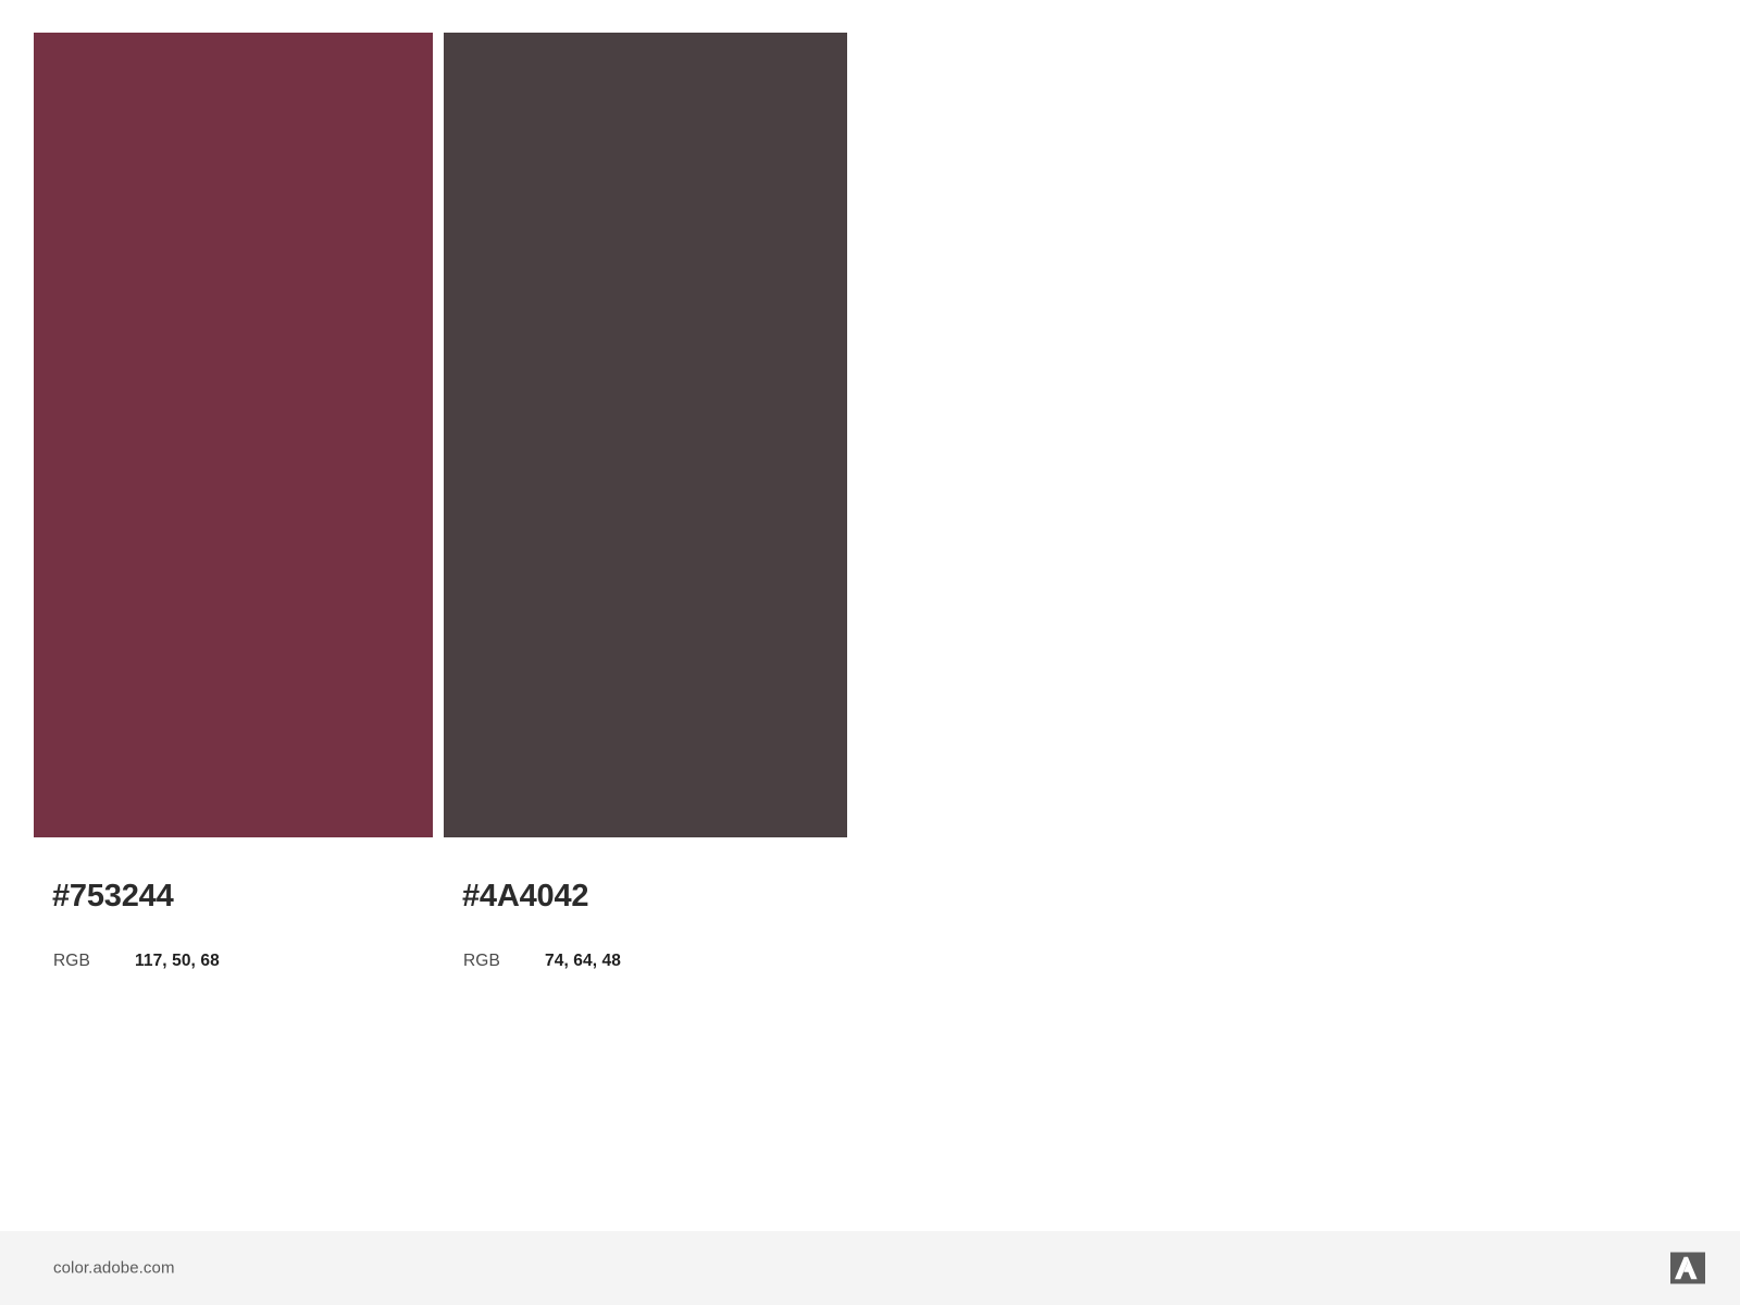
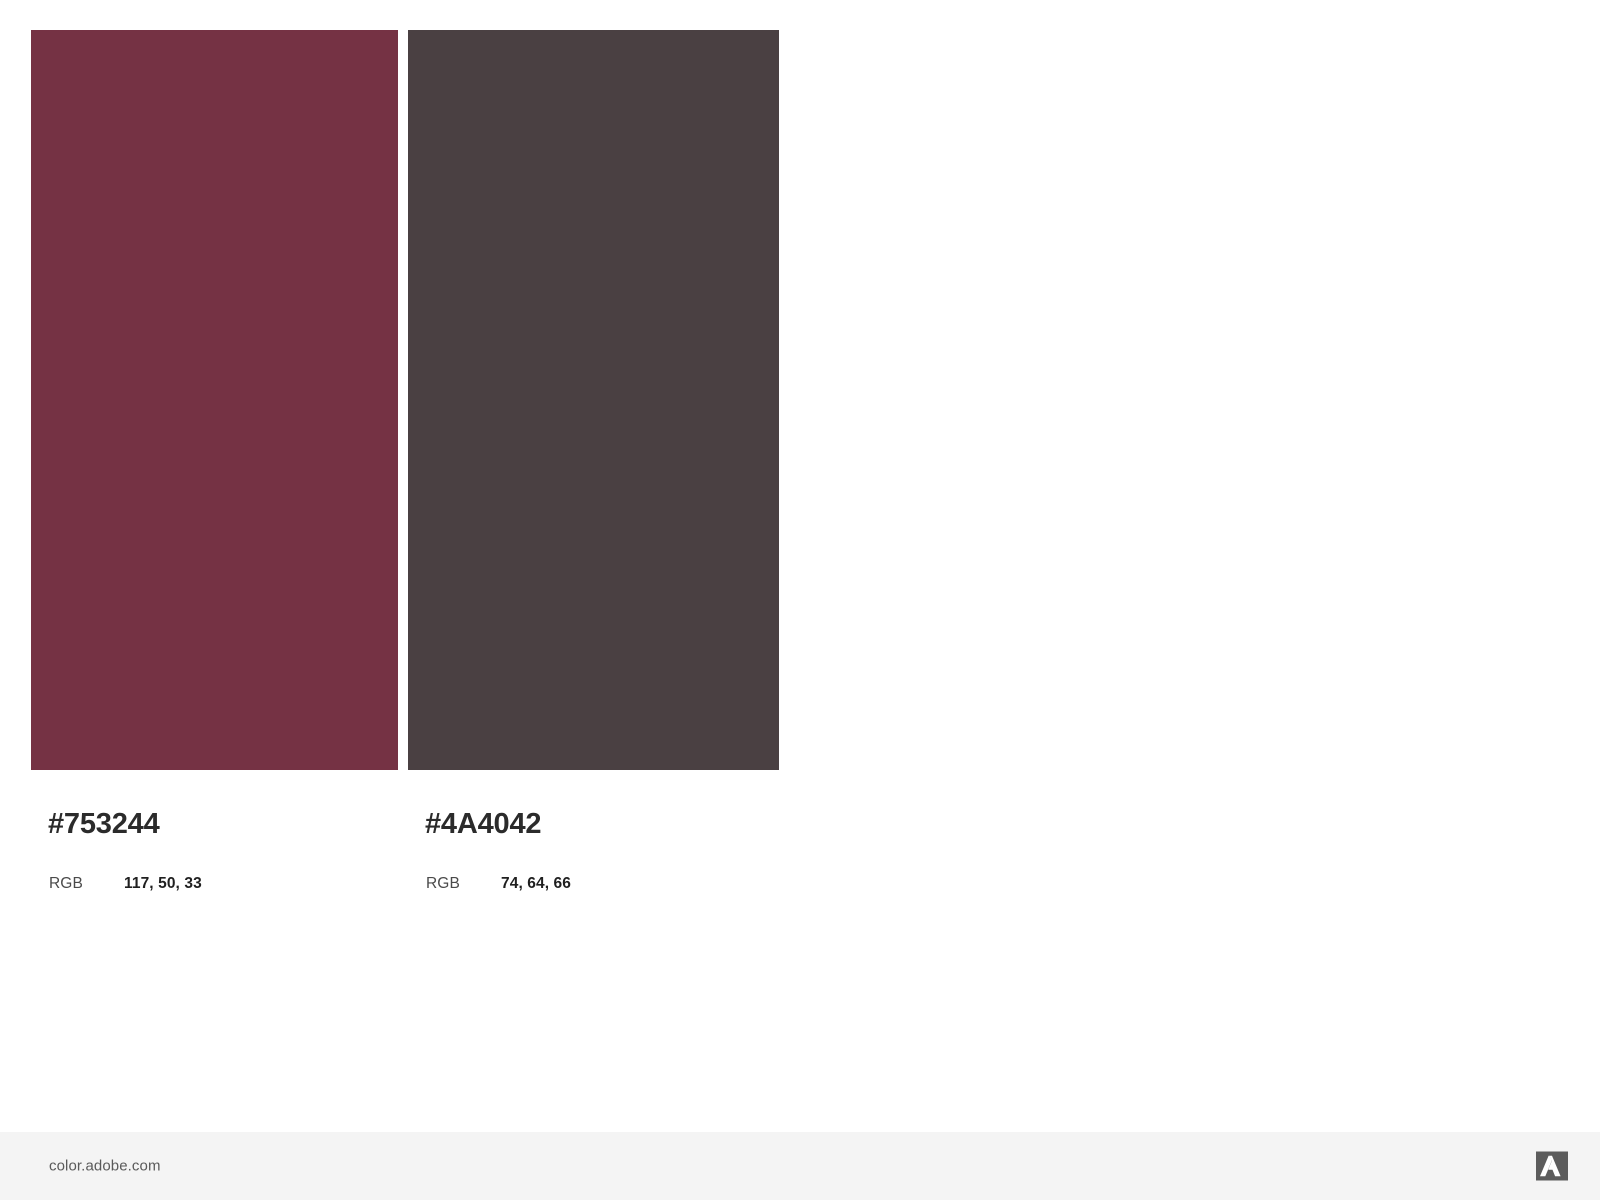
  #753244
- RGB 117, 50, 68
+ RGB 117, 50, 33
  #4A4042
- RGB 74, 64, 48
+ RGB 74, 64, 66
  color.adobe.com
